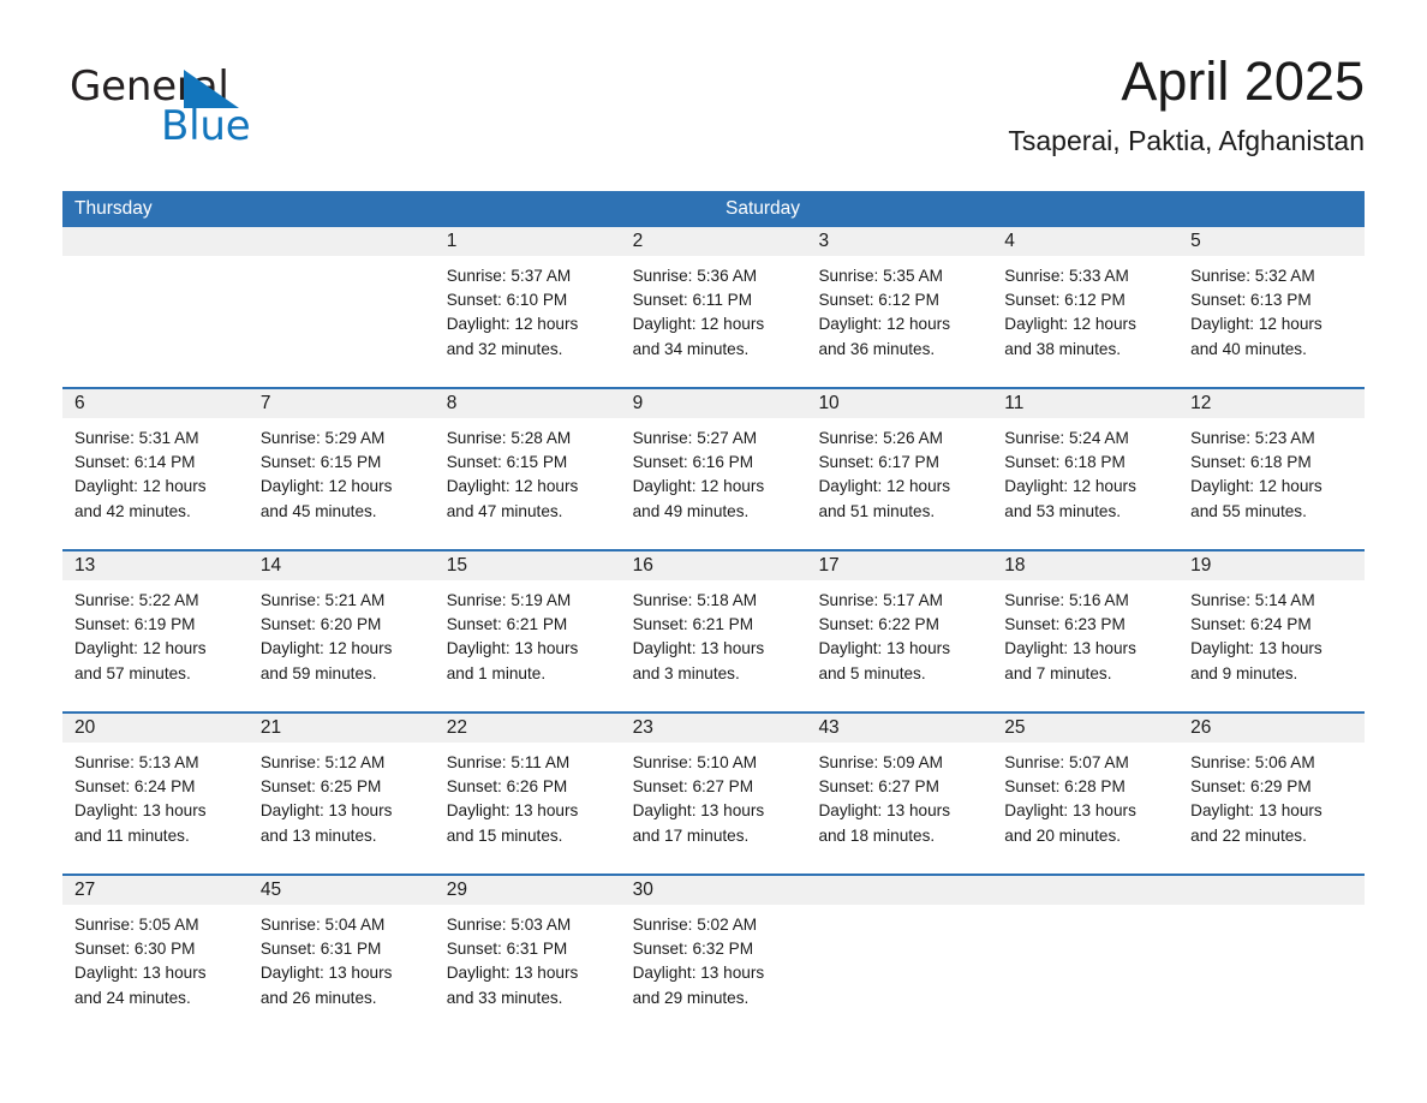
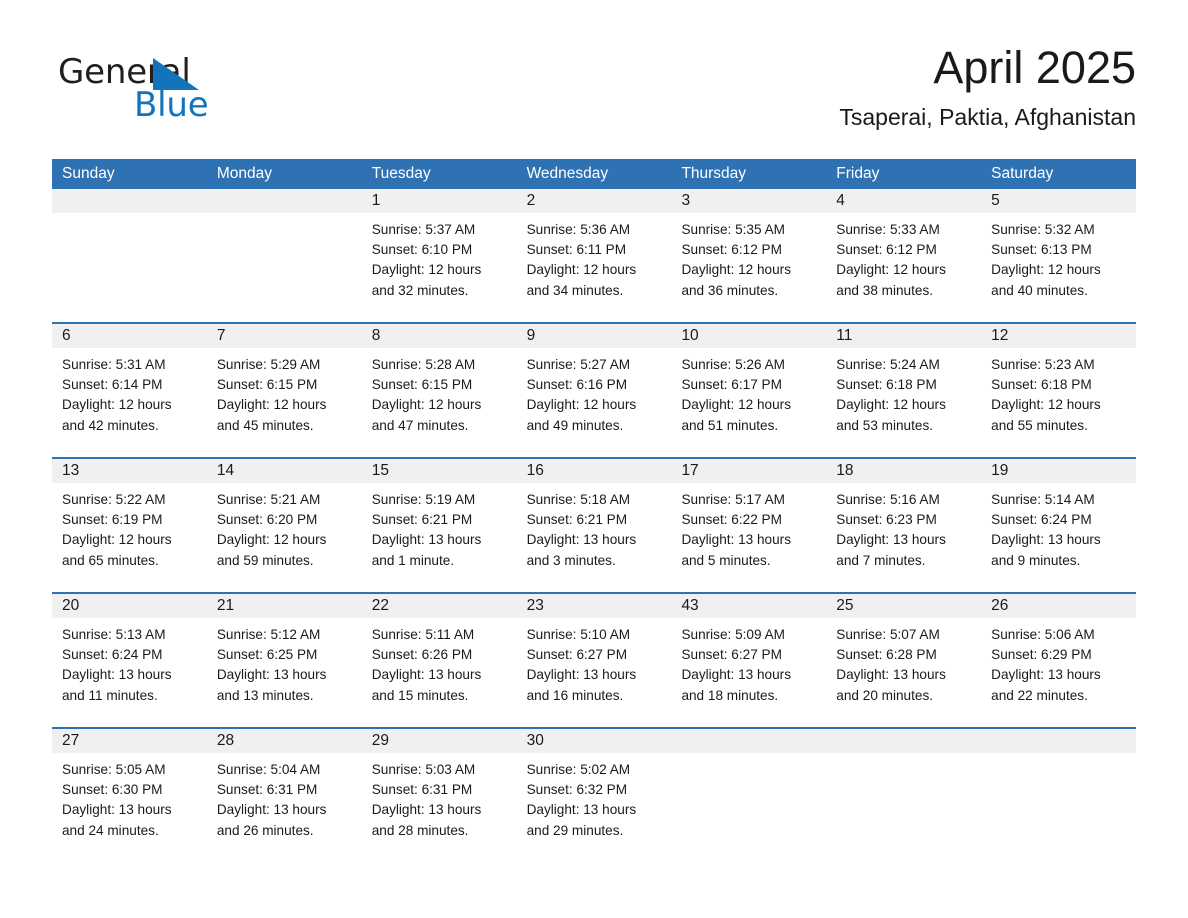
  Genel
  Blue
  April 2025
  Tsaperai, Paktia, Afghanistan
+ Sunday
+ Monday
+ Tuesday
+ Wednesday
  Thursday
+ Friday
  Saturday
  1
  Sunrise: 5:37 AM
  Sunset: 6:10 PM
  Daylight: 12 hours
  and 32 minutes.
  2
  Sunrise: 5:36 AM
  Sunset: 6:11 PM
  Daylight: 12 hours
  and 34 minutes.
  3
  Sunrise: 5:35 AM
  Sunset: 6:12 PM
  Daylight: 12 hours
  and 36 minutes.
  4
  Sunrise: 5:33 AM
  Sunset: 6:12 PM
  Daylight: 12 hours
  and 38 minutes.
  5
  Sunrise: 5:32 AM
  Sunset: 6:13 PM
  Daylight: 12 hours
  and 40 minutes.
  6
  Sunrise: 5:31 AM
  Sunset: 6:14 PM
  Daylight: 12 hours
  and 42 minutes.
  7
  Sunrise: 5:29 AM
  Sunset: 6:15 PM
  Daylight: 12 hours
  and 45 minutes.
  8
  Sunrise: 5:28 AM
  Sunset: 6:15 PM
  Daylight: 12 hours
  and 47 minutes.
  9
  Sunrise: 5:27 AM
  Sunset: 6:16 PM
  Daylight: 12 hours
  and 49 minutes.
  10
  Sunrise: 5:26 AM
  Sunset: 6:17 PM
  Daylight: 12 hours
  and 51 minutes.
  11
  Sunrise: 5:24 AM
  Sunset: 6:18 PM
  Daylight: 12 hours
  and 53 minutes.
  12
  Sunrise: 5:23 AM
  Sunset: 6:18 PM
  Daylight: 12 hours
  and 55 minutes.
  13
  Sunrise: 5:22 AM
  Sunset: 6:19 PM
  Daylight: 12 hours
- and 57 minutes.
+ and 65 minutes.
  14
  Sunrise: 5:21 AM
  Sunset: 6:20 PM
  Daylight: 12 hours
  and 59 minutes.
  15
  Sunrise: 5:19 AM
  Sunset: 6:21 PM
  Daylight: 13 hours
  and 1 minute.
  16
  Sunrise: 5:18 AM
  Sunset: 6:21 PM
  Daylight: 13 hours
  and 3 minutes.
  17
  Sunrise: 5:17 AM
  Sunset: 6:22 PM
  Daylight: 13 hours
  and 5 minutes.
  18
  Sunrise: 5:16 AM
  Sunset: 6:23 PM
  Daylight: 13 hours
  and 7 minutes.
  19
  Sunrise: 5:14 AM
  Sunset: 6:24 PM
  Daylight: 13 hours
  and 9 minutes.
  20
  Sunrise: 5:13 AM
  Sunset: 6:24 PM
  Daylight: 13 hours
  and 11 minutes.
  21
  Sunrise: 5:12 AM
  Sunset: 6:25 PM
  Daylight: 13 hours
  and 13 minutes.
  22
  Sunrise: 5:11 AM
  Sunset: 6:26 PM
  Daylight: 13 hours
  and 15 minutes.
  23
  Sunrise: 5:10 AM
  Sunset: 6:27 PM
  Daylight: 13 hours
- and 17 minutes.
+ and 16 minutes.
  43
  Sunrise: 5:09 AM
  Sunset: 6:27 PM
  Daylight: 13 hours
  and 18 minutes.
  25
  Sunrise: 5:07 AM
  Sunset: 6:28 PM
  Daylight: 13 hours
  and 20 minutes.
  26
  Sunrise: 5:06 AM
  Sunset: 6:29 PM
  Daylight: 13 hours
  and 22 minutes.
  27
  Sunrise: 5:05 AM
  Sunset: 6:30 PM
  Daylight: 13 hours
  and 24 minutes.
- 45
+ 28
  Sunrise: 5:04 AM
  Sunset: 6:31 PM
  Daylight: 13 hours
  and 26 minutes.
  29
  Sunrise: 5:03 AM
  Sunset: 6:31 PM
  Daylight: 13 hours
- and 33 minutes.
+ and 28 minutes.
  30
  Sunrise: 5:02 AM
  Sunset: 6:32 PM
  Daylight: 13 hours
  and 29 minutes.
